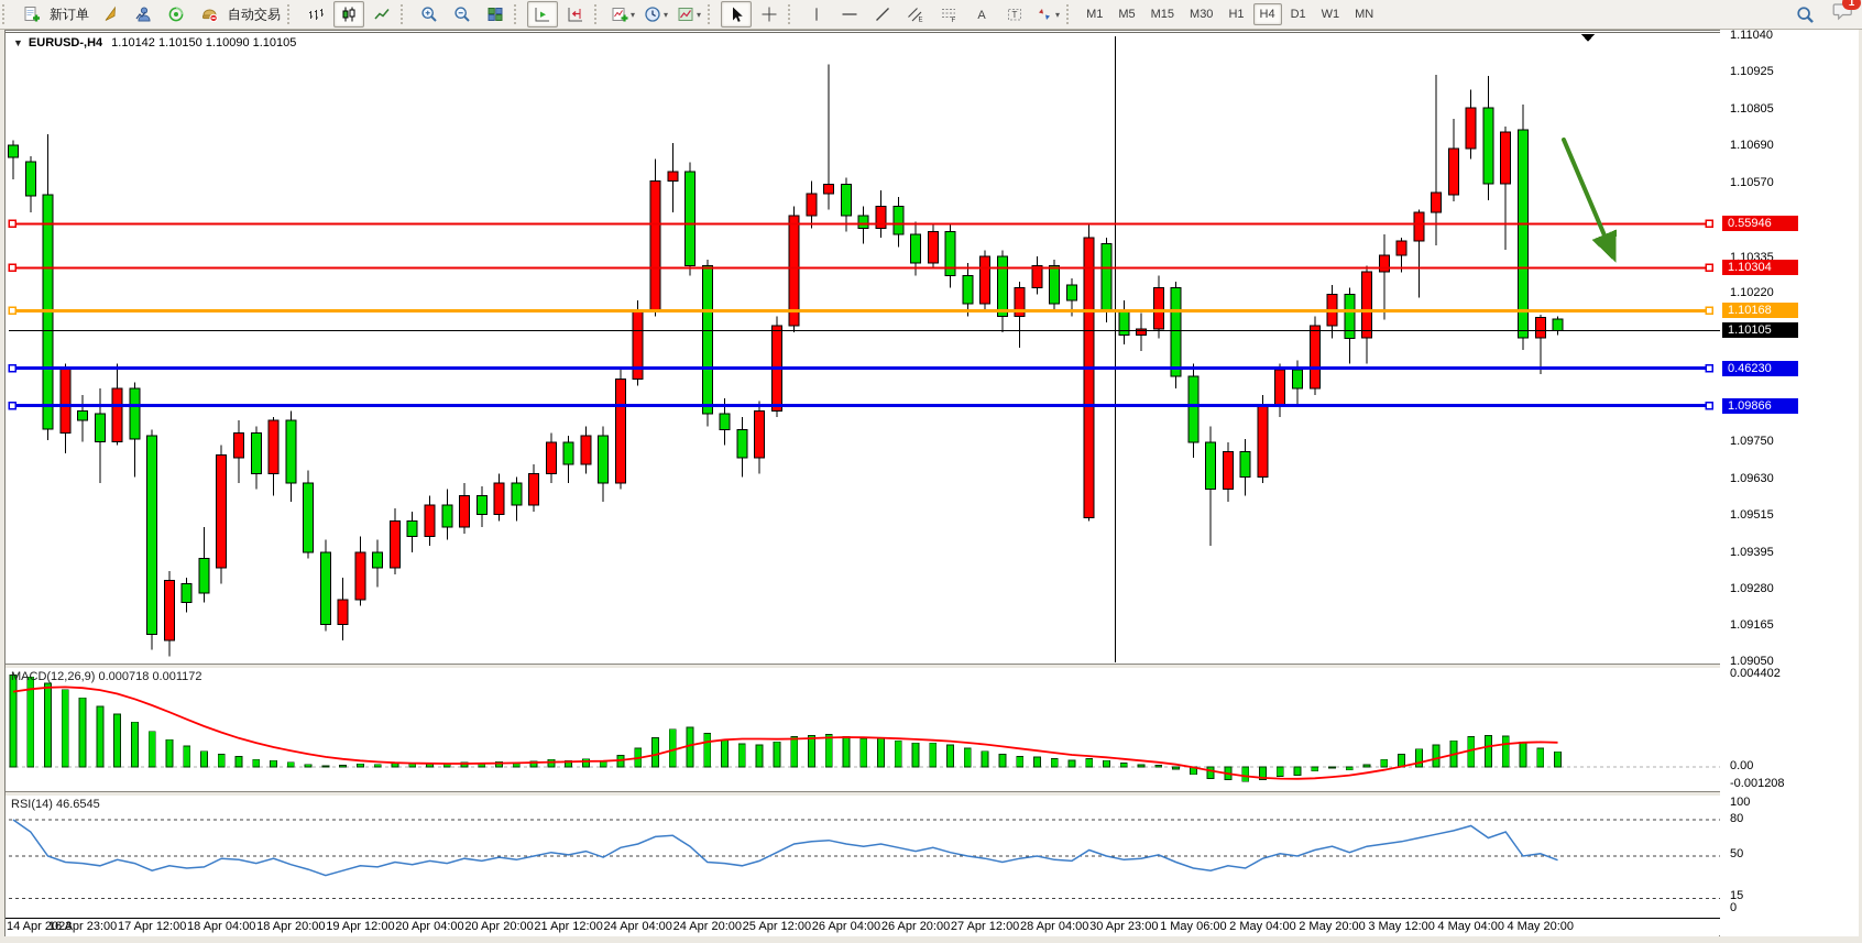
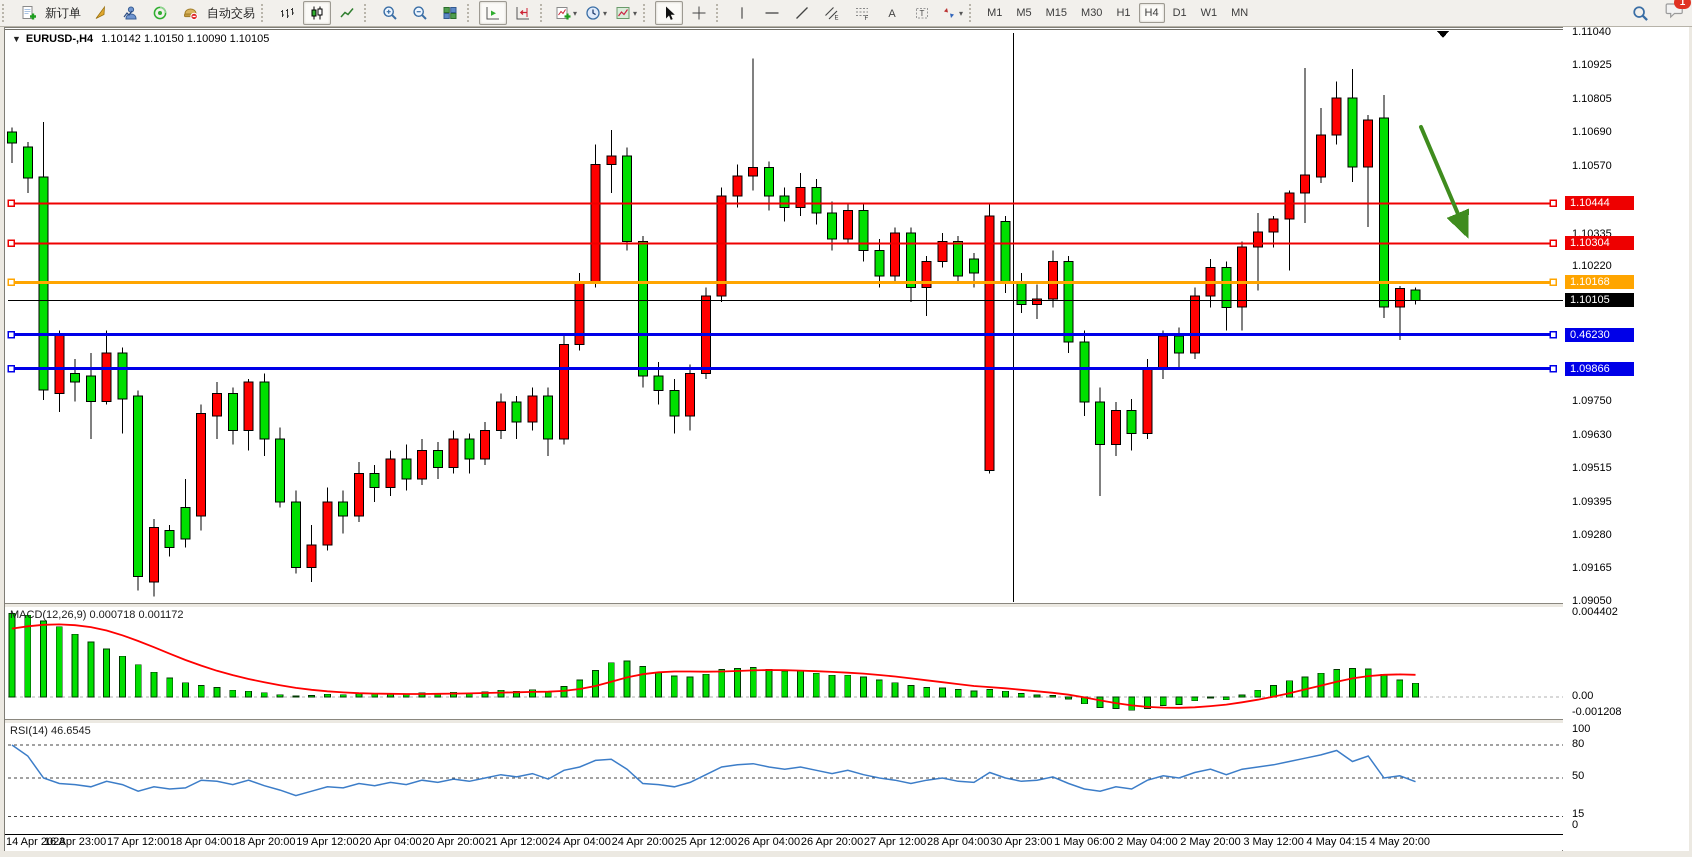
  新订单
  自动交易
  ▾
  ▾
  ▾
  A
  T
  ▾
  M1
  M5
  M15
  M30
  H1
  H4
  D1
  W1
  MN
  1
  ▼ EURUSD-,H4 1.10142 1.10150 1.10090 1.10105
  MACD(12,26,9) 0.000718 0.001172
  RSI(14) 46.6545
  1.11040
  1.10925
  1.10805
  1.10690
  1.10570
  1.10335
  1.10220
  1.09750
  1.09630
  1.09515
  1.09395
  1.09280
  1.09165
  1.09050
- 0.55946
+ 1.10444
  1.10304
  1.10168
  0.46230
  1.09866
  1.10105
  0.004402
  0.00
  -0.001208
  100
  80
  50
  15
  0
  14 Apr 2023
  16 Apr 23:00
  17 Apr 12:00
  18 Apr 04:00
  18 Apr 20:00
  19 Apr 12:00
  20 Apr 04:00
  20 Apr 20:00
  21 Apr 12:00
  24 Apr 04:00
  24 Apr 20:00
  25 Apr 12:00
  26 Apr 04:00
  26 Apr 20:00
  27 Apr 12:00
  28 Apr 04:00
  30 Apr 23:00
  1 May 06:00
  2 May 04:00
  2 May 20:00
  3 May 12:00
- 4 May 04:00
+ 4 May 04:15
  4 May 20:00
